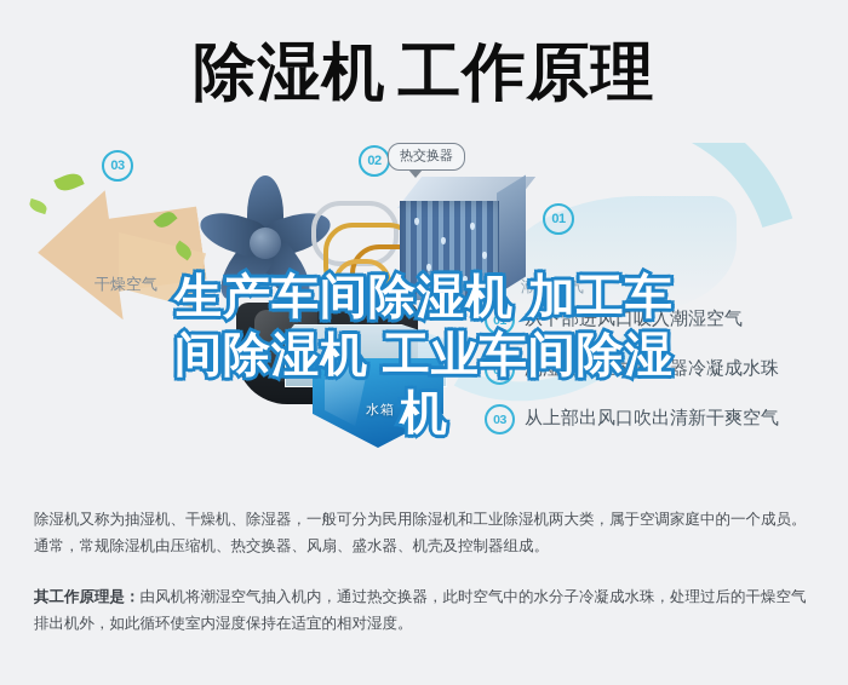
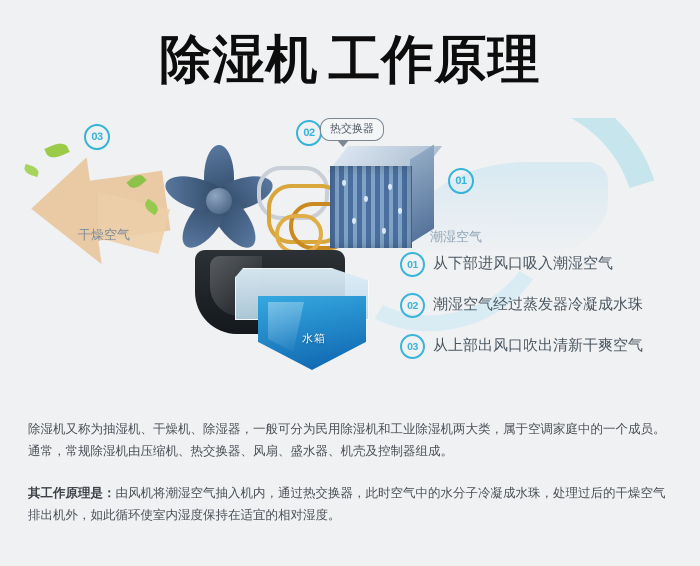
  除湿机 工作原理
  水箱
  03
  02
  01
  热交换器
  干燥空气
  潮湿空气
  01
  从下部进风口吸入潮湿空气
  02
  潮湿空气经过蒸发器冷凝成水珠
  03
  从上部出风口吹出清新干爽空气
- 生产车间除湿机 加工车
- 间除湿机 工业车间除湿
- 机
  除湿机又称为抽湿机、干燥机、除湿器，一般可分为民用除湿机和工业除湿机两大类，属于空调家庭中的一个成员。
  通常，常规除湿机由压缩机、热交换器、风扇、盛水器、机壳及控制器组成。
  其工作原理是：由风机将潮湿空气抽入机内，通过热交换器，此时空气中的水分子冷凝成水珠，处理过后的干燥空气
  排出机外，如此循环使室内湿度保持在适宜的相对湿度。
